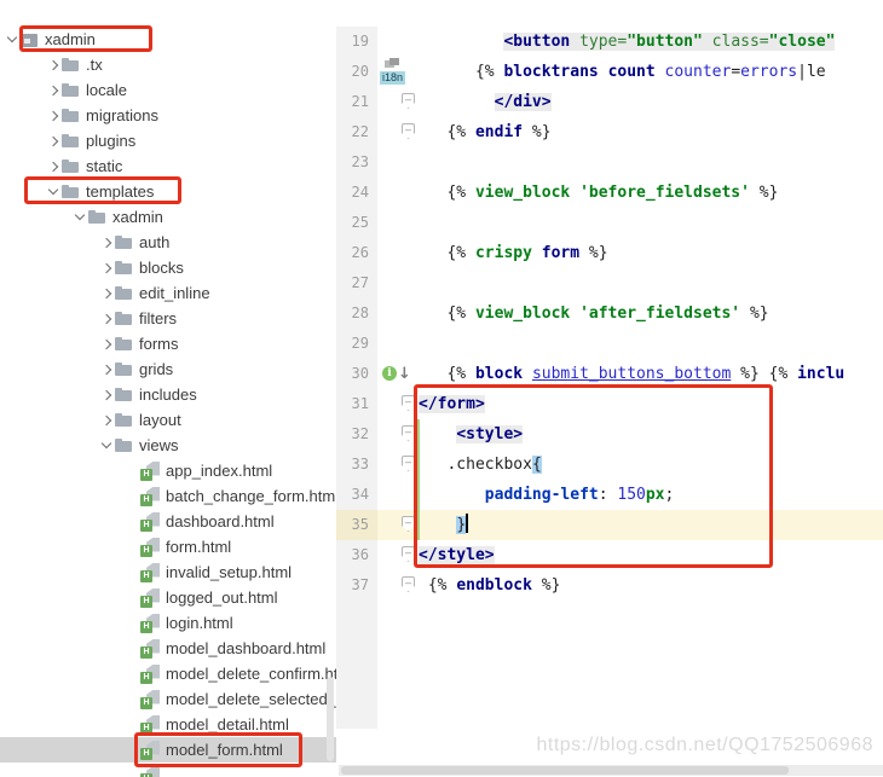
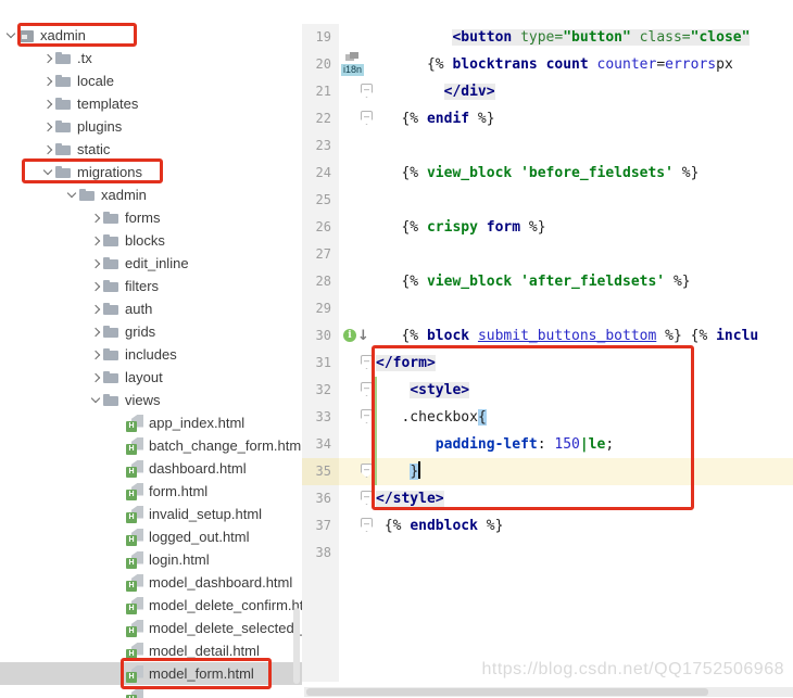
  xadmin
  .tx
  locale
- migrations
+ templates
  plugins
  static
- templates
+ migrations
  xadmin
- auth
+ forms
  blocks
  edit_inline
  filters
- forms
+ auth
  grids
  includes
  layout
  views
  app_index.html
  batch_change_form.htm
  dashboard.html
  form.html
  invalid_setup.html
  logged_out.html
  login.html
  model_dashboard.html
  model_delete_confirm.h
  model_delete_selected
  model_detail.html
  model_form.html
  19
  <button type="button" class="close"
  20
  i18n
- {% blocktrans count counter=errors|le
+ {% blocktrans count counter=errorspx
  21
  –
  </div>
  22
  –
  {% endif %}
  23
  24
  {% view_block 'before_fieldsets' %}
  25
  26
  {% crispy form %}
  27
  28
  {% view_block 'after_fieldsets' %}
  29
  30
  i
  ↓
  {% block submit_buttons_bottom %} {% inclu
  31
  –
  </form>
  32
  –
  <style>
  33
  –
  .checkbox{
  34
- padding-left: 150px;
+ padding-left: 150|le;
  35
  –
  }
  36
  –
  </style>
  37
  –
  {% endblock %}
+ 38
  https://blog.csdn.net/QQ1752506968
